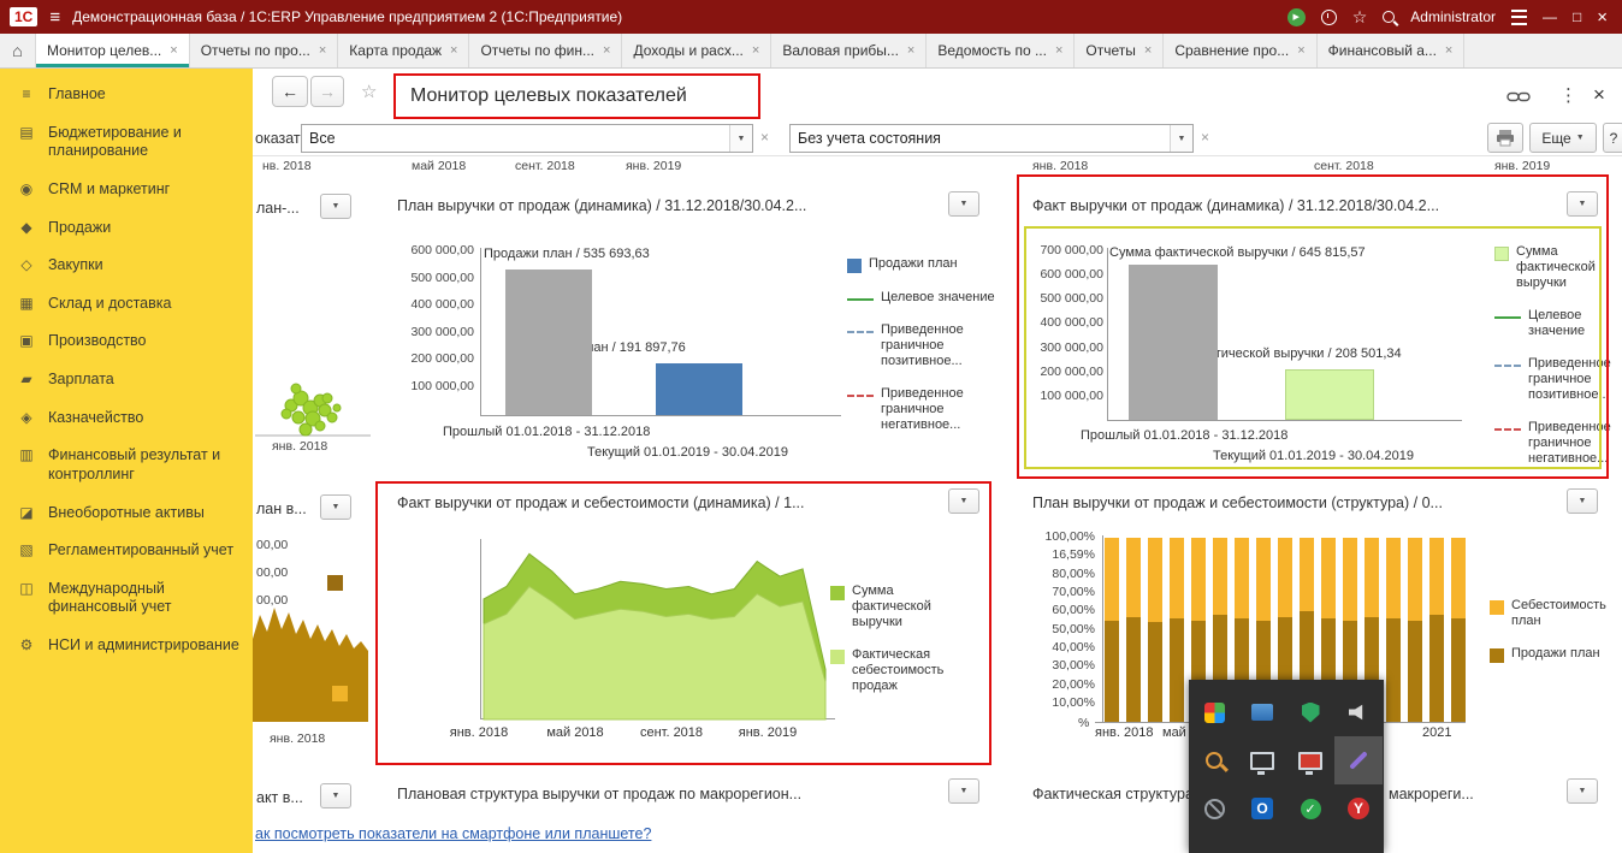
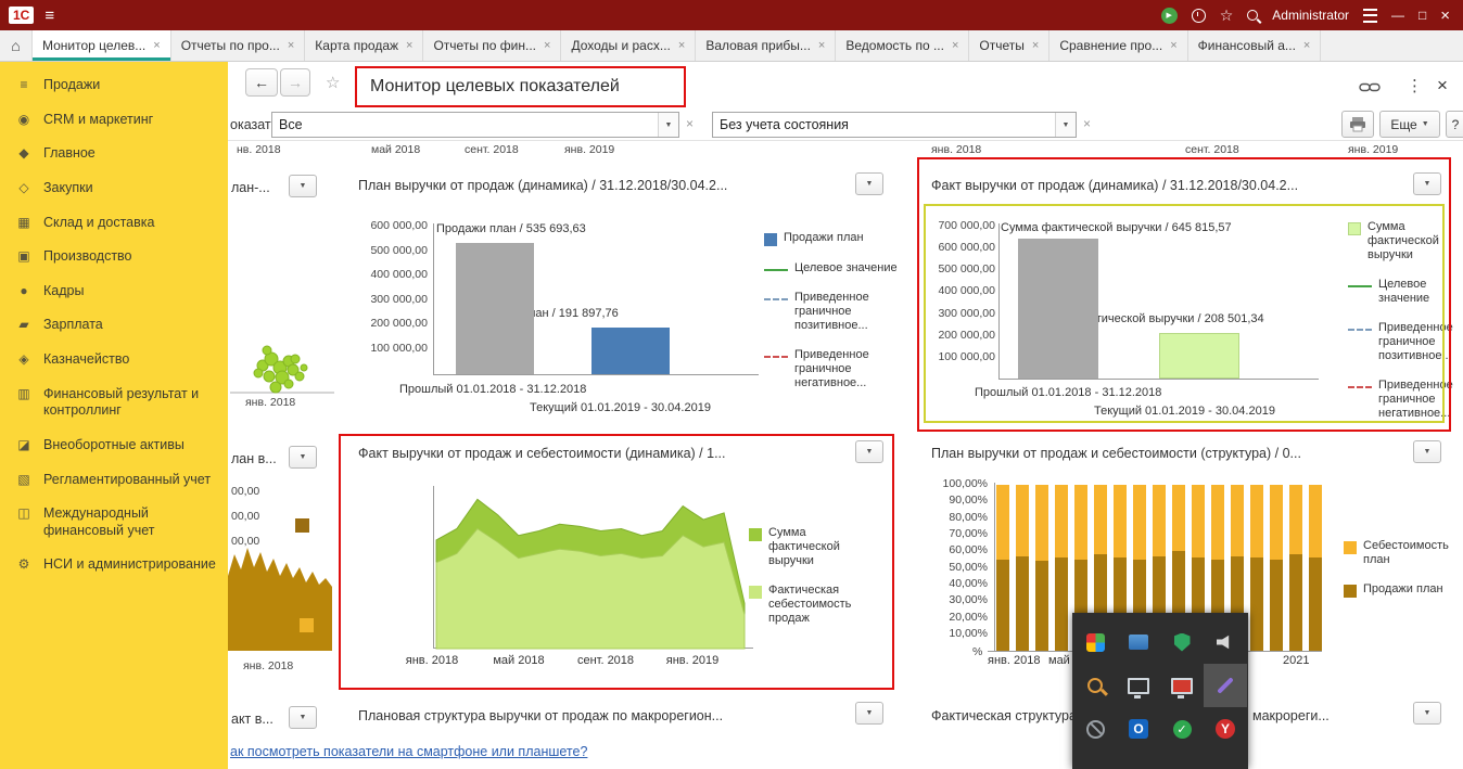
  1С
  ≡
- Демонстрационная база / 1С:ERP Управление предприятием 2 (1С:Предприятие)
  ☆
  Administrator
  —
  □
  ×
  ⌂
  Монитор целев...
  ×
  Отчеты по про...
  ×
  Карта продаж
  ×
  Отчеты по фин...
  ×
  Доходы и расх...
  ×
  Валовая прибы...
  ×
  Ведомость по ...
  ×
  Отчеты
  ×
  Сравнение про...
  ×
  Финансовый а...
  ×
  ≡
- Главное
+ Продажи
- ▤
- Бюджетирование и планирование
  ◉
  CRM и маркетинг
  ◆
- Продажи
+ Главное
  ◇
  Закупки
  ▦
  Склад и доставка
  ▣
  Производство
+ ●
+ Кадры
  ▰
  Зарплата
  ◈
  Казначейство
  ▥
  Финансовый результат и контроллинг
  ◪
  Внеоборотные активы
  ▧
  Регламентированный учет
  ◫
  Международный финансовый учет
  ⚙
  НСИ и администрирование
  ←
  →
  ☆
  Монитор целевых показателей
  ⋮
  ×
  Все
  ×
  Без учета состояния
  ×
  Еще
  ?
  нв. 2018
  май 2018
  сент. 2018
  янв. 2019
  янв. 2018
  сент. 2018
  янв. 2019
  лан-...
  янв. 2018
  лан в...
  00,00
  00,00
  00,00
  янв. 2018
  акт в...
  План выручки от продаж (динамика) / 31.12.2018/30.04.2...
  600 000,00
  500 000,00
  400 000,00
  300 000,00
  200 000,00
  100 000,00
  Продажи план / 535 693,63
  Прошлый 01.01.2018 - 31.12.2018
  Текущий 01.01.2019 - 30.04.2019
  Продажи план
  Целевое значение
  Приведенное граничное позитивное...
  Приведенное граничное негативное...
  Факт выручки от продаж (динамика) / 31.12.2018/30.04.2...
  700 000,00
  600 000,00
  500 000,00
  400 000,00
  300 000,00
  200 000,00
  100 000,00
  Сумма фактической выручки / 645 815,57
  тической выручки / 208 501,34
  Прошлый 01.01.2018 - 31.12.2018
  Текущий 01.01.2019 - 30.04.2019
  Сумма фактической выручки
  Целевое значение
  Приведенное граничное позитивное...
  Приведенное граничное негативное...
  Факт выручки от продаж и себестоимости (динамика) / 1...
  янв. 2018
  май 2018
  сент. 2018
  янв. 2019
  Сумма фактической выручки
  Фактическая себестоимость продаж
  План выручки от продаж и себестоимости (структура) / 0...
  100,00%
- 16,59%
+ 90,00%
  80,00%
  70,00%
  60,00%
  50,00%
  40,00%
  30,00%
  20,00%
  10,00%
  %
  янв. 2018
  май
  2021
  Себестоимость план
  Продажи план
  Плановая структура выручки от продаж по макрорегион...
  Фактическая структур
  макрореги...
  ак посмотреть показатели на смартфоне или планшете?
  O
  ✓
  Y
